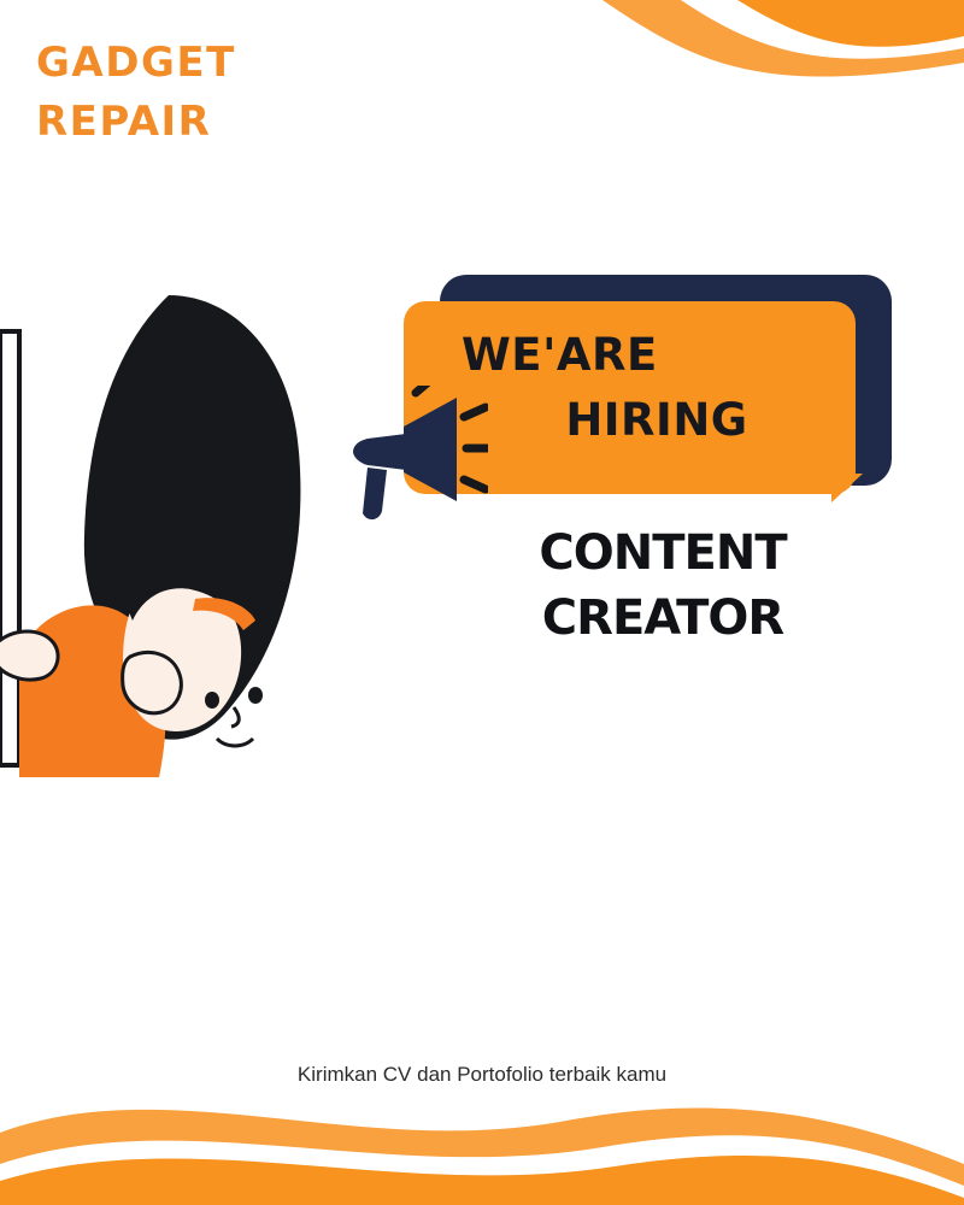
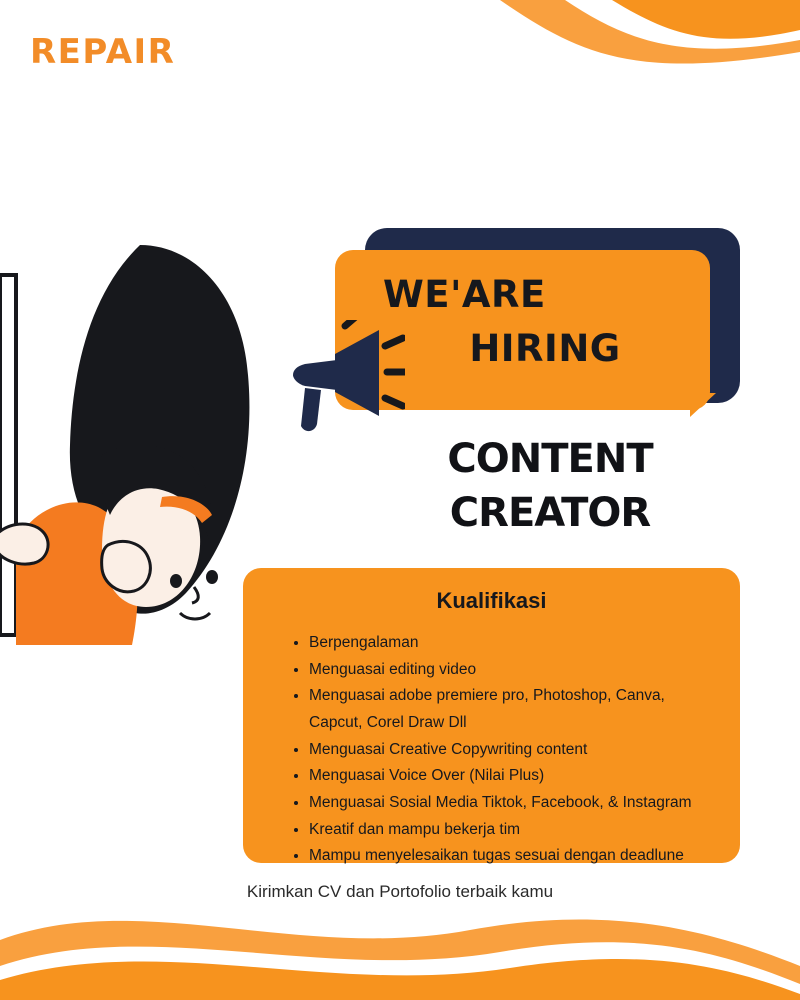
- GADGET
  REPAIR
  WE'ARE
  HIRING
  CONTENT
  CREATOR
+ Kualifikasi
+ Berpengalaman
+ Menguasai editing video
+ Menguasai adobe premiere pro, Photoshop, Canva, Capcut, Corel Draw Dll
+ Menguasai Creative Copywriting content
+ Menguasai Voice Over (Nilai Plus)
+ Menguasai Sosial Media Tiktok, Facebook, & Instagram
+ Kreatif dan mampu bekerja tim
+ Mampu menyelesaikan tugas sesuai dengan deadlune
  Kirimkan CV dan Portofolio terbaik kamu
